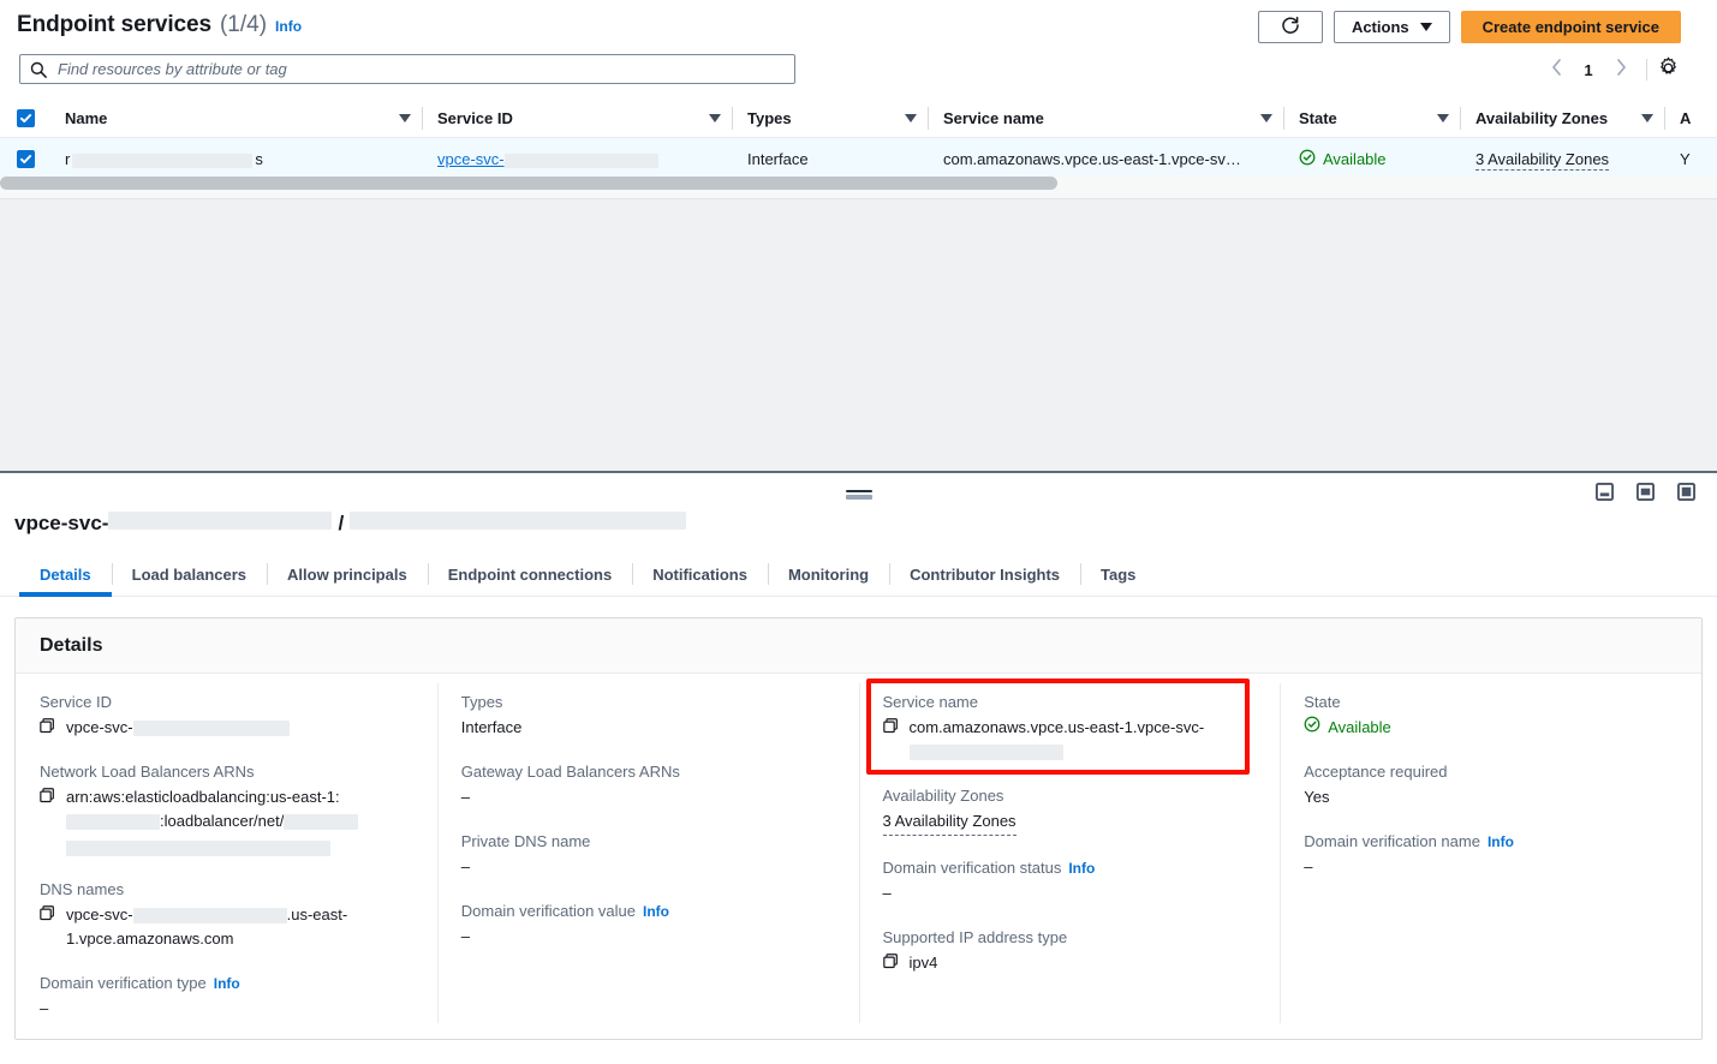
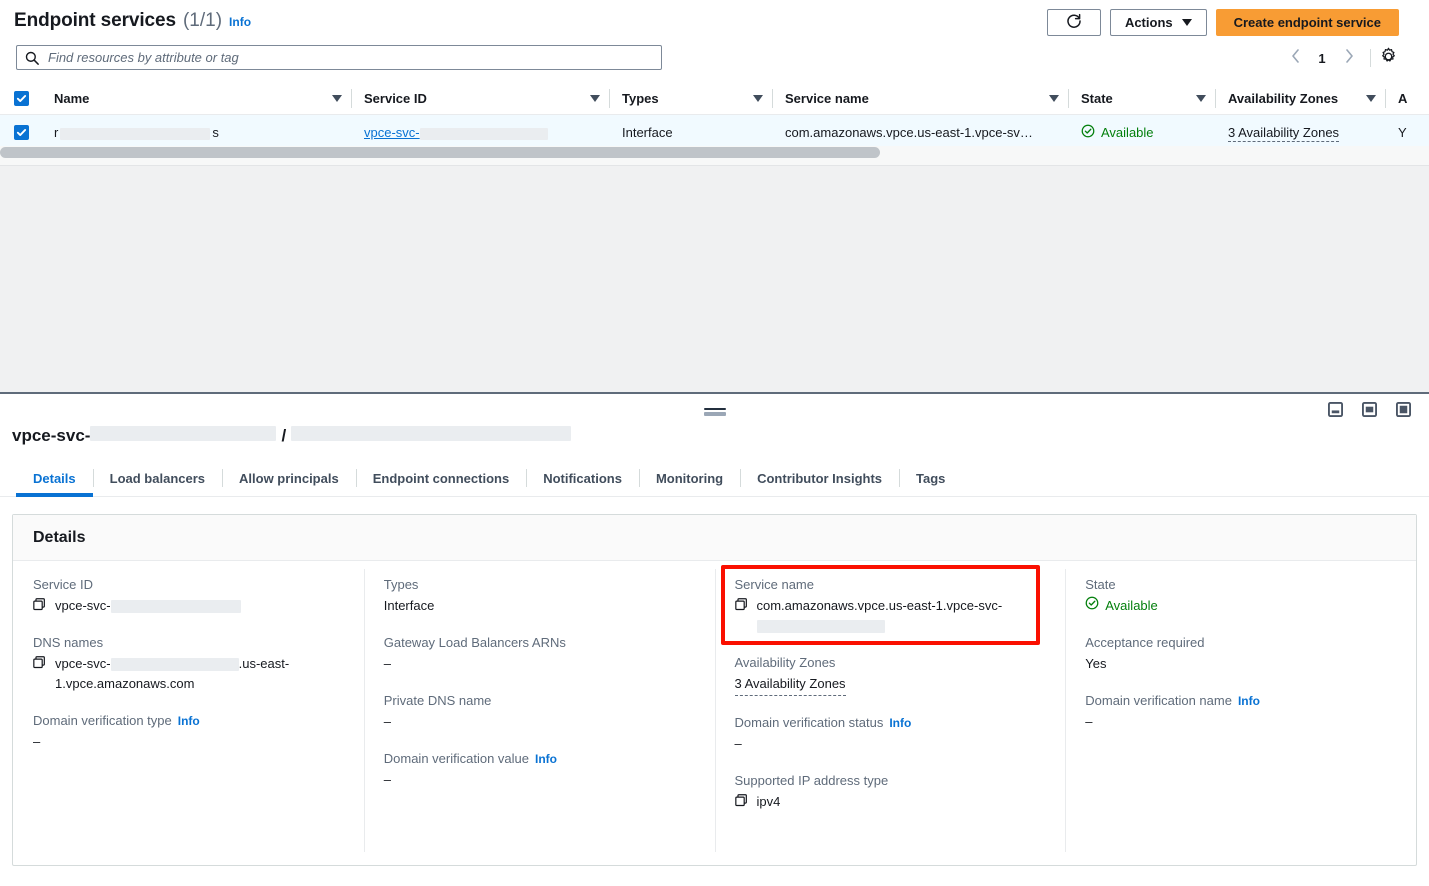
  Endpoint services
- (1/4)
+ (1/1)
  Info
  Find resources by attribute or tag
  Actions
  Create endpoint service
  1
  	Name	Service ID	Types	Service name	State	Availability Zones	A
  	r s	vpce-svc-	Interface	com.amazonaws.vpce.us-east-1.vpce-sv…	Available	3 Availability Zones	Y
  vpce-svc-
  /
  Details
  Load balancers
  Allow principals
  Endpoint connections
  Notifications
  Monitoring
  Contributor Insights
  Tags
  Details
  Service ID
  vpce-svc-
- Network Load Balancers ARNs
- arn:aws:elasticloadbalancing:us-east-1::loadbalancer/net/
  DNS names
  vpce-svc- .us-east-1.vpce.amazonaws.com
  Domain verification type
  Info
  –
  Types
  Interface
  Gateway Load Balancers ARNs
  –
  Private DNS name
  –
  Domain verification value
  Info
  –
  Service name
  com.amazonaws.vpce.us-east-1.vpce-svc-
  Availability Zones
  3 Availability Zones
  Domain verification status
  Info
  –
  Supported IP address type
  ipv4
  State
  Available
  Acceptance required
  Yes
  Domain verification name
  Info
  –
